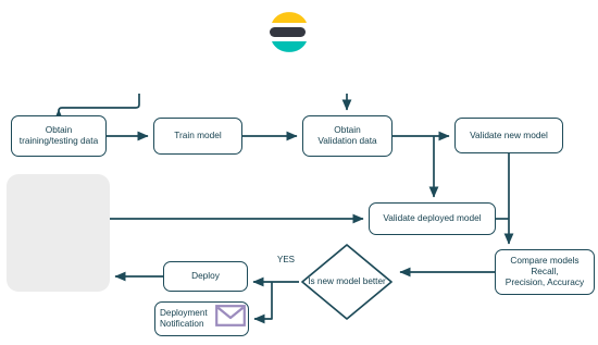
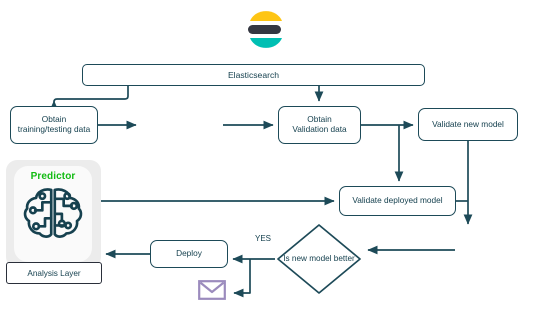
+ Predictor
+ Analysis Layer
+ Elasticsearch
  Obtain
  training/testing data
- Train model
  Obtain
  Validation data
  Validate new model
  Validate deployed model
- Compare models
- Recall,
- Precision, Accuracy
  Deploy
- Deployment
- Notification
  Is new model better
  YES
